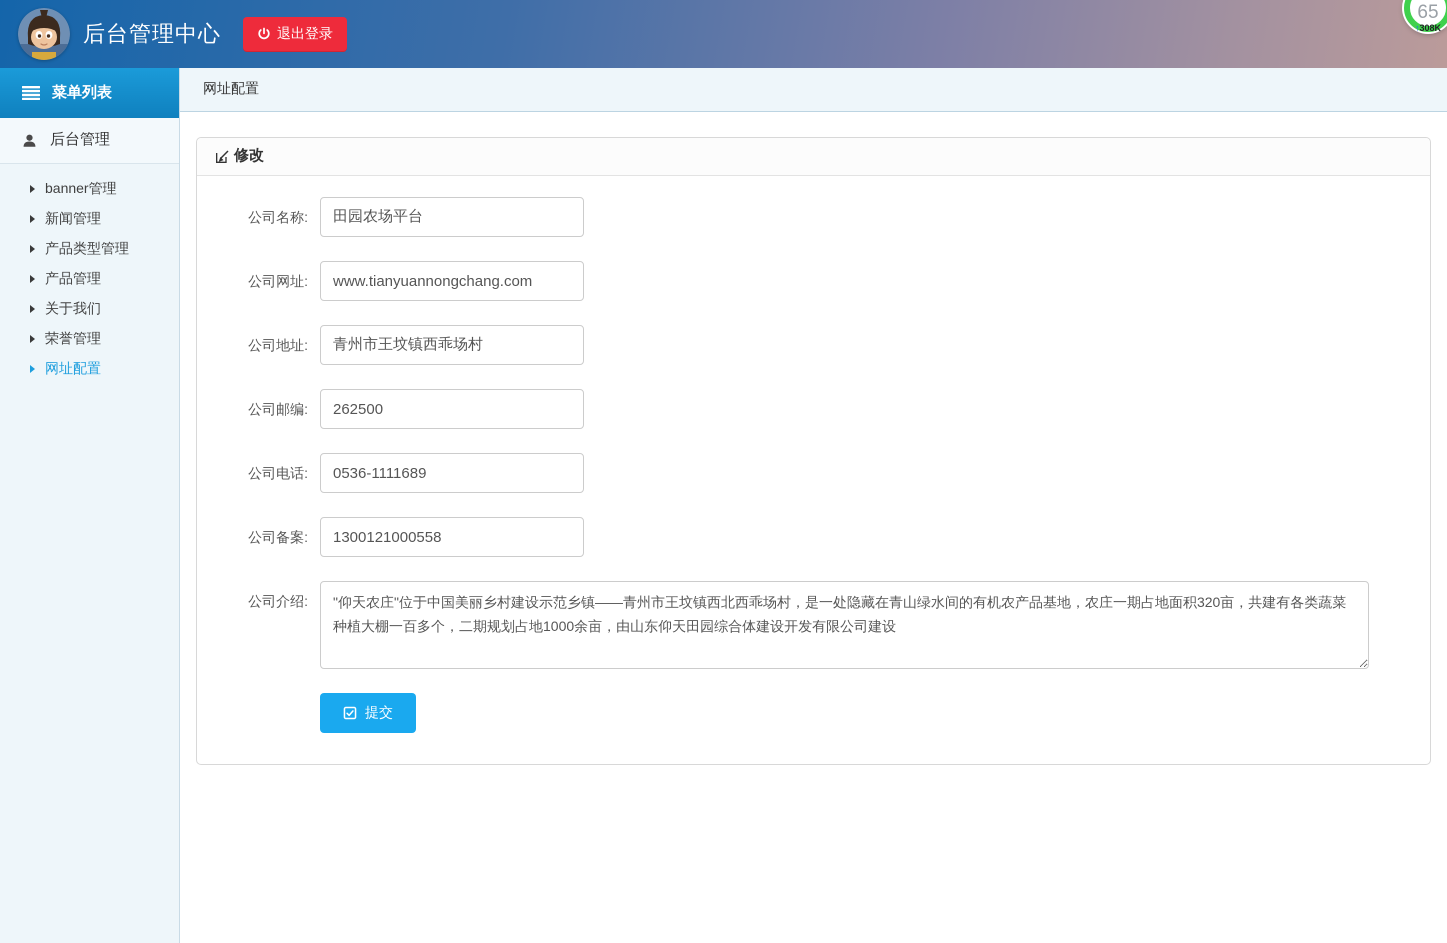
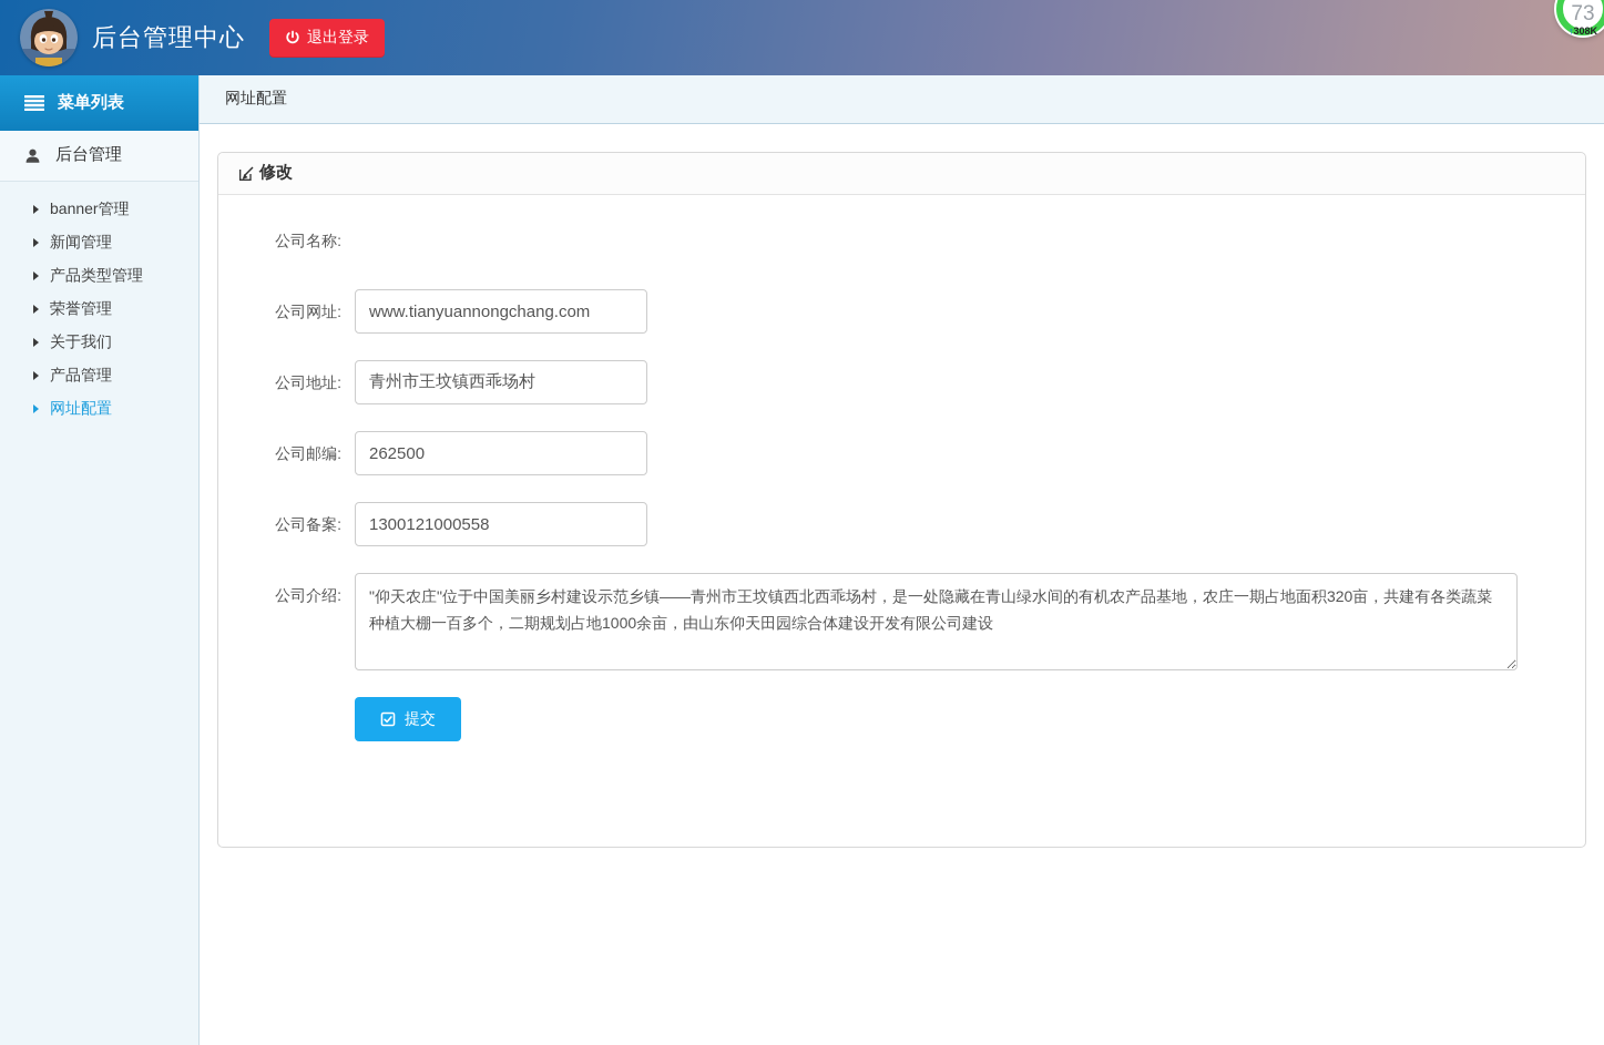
  后台管理中心
  退出登录
- 65
+ 73
  ↑308K
  菜单列表
  后台管理
  banner管理
  新闻管理
  产品类型管理
- 产品管理
+ 荣誉管理
  关于我们
- 荣誉管理
+ 产品管理
  网址配置
  网址配置
  修改
  公司名称:
- 田园农场平台
  公司网址:
  www.tianyuannongchang.com
  公司地址:
  青州市王坟镇西乖场村
  公司邮编:
  262500
- 公司电话:
- 0536-1111689
  公司备案:
  1300121000558
  公司介绍:
  提交
